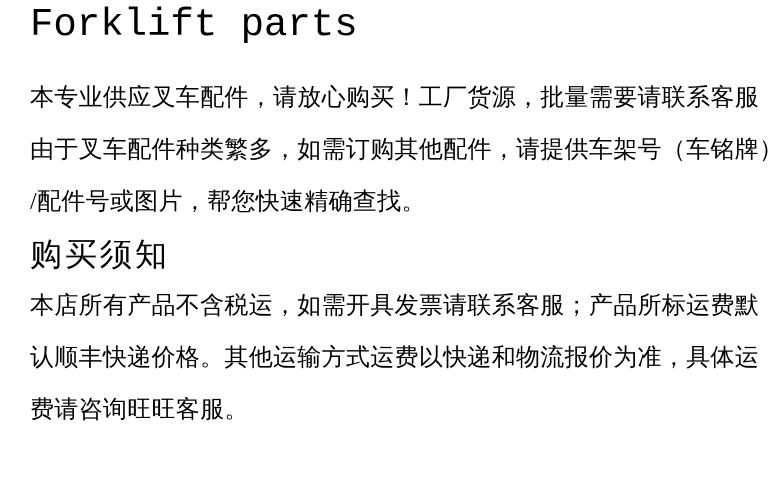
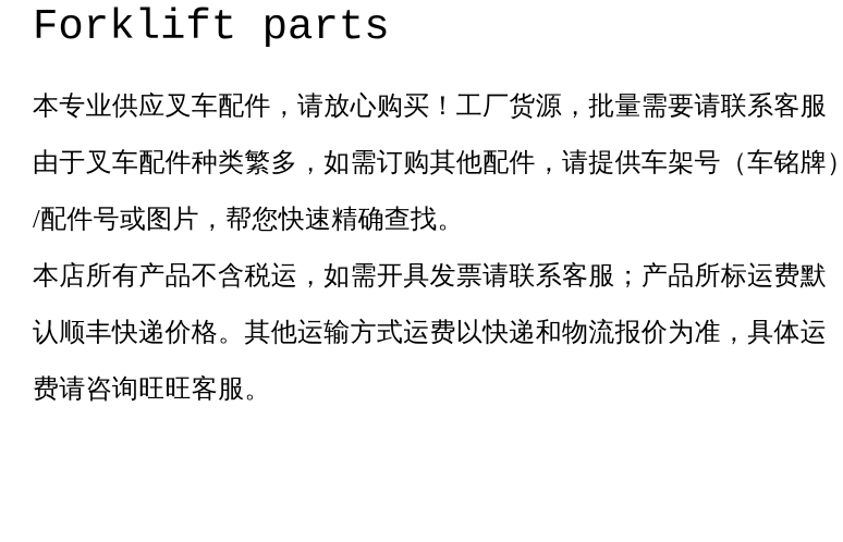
  Forklift parts
  本专业供应叉车配件，请放心购买！工厂货源，批量需要请联系客服
  由于叉车配件种类繁多，如需订购其他配件，请提供车架号（车铭牌）
  /配件号或图片，帮您快速精确查找。
- 购买须知
  本店所有产品不含税运，如需开具发票请联系客服；产品所标运费默
  认顺丰快递价格。其他运输方式运费以快递和物流报价为准，具体运
  费请咨询旺旺客服。
